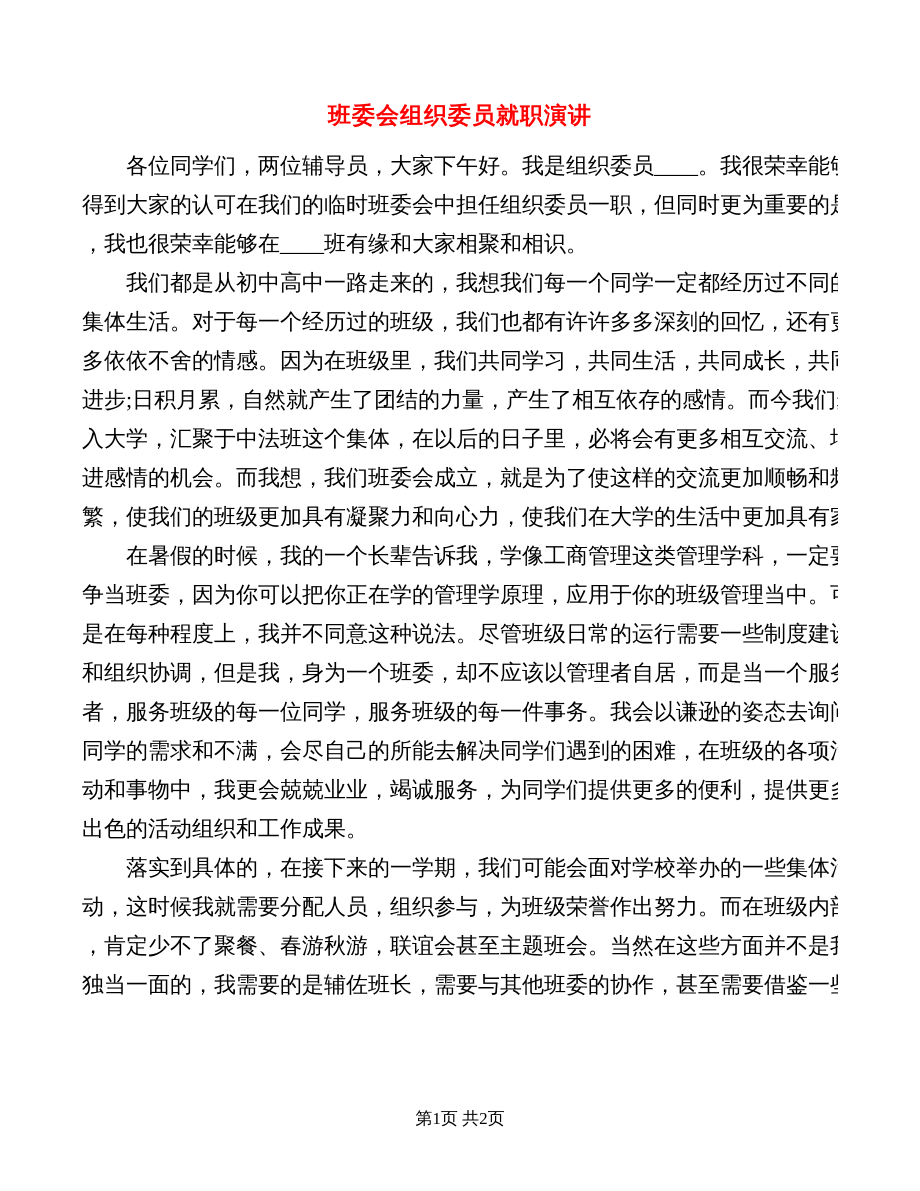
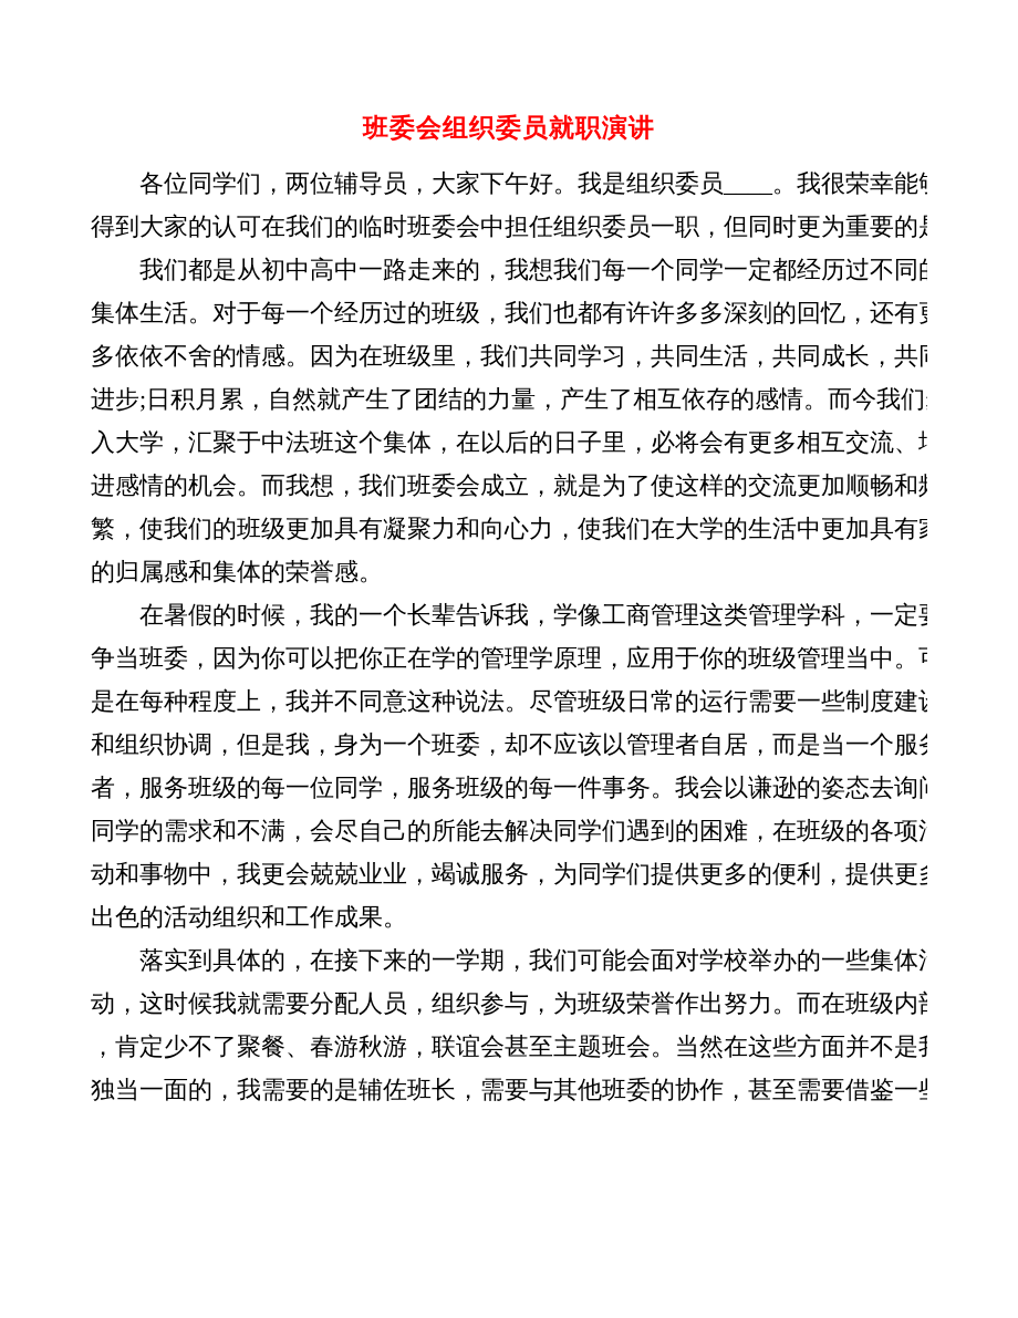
  班委会组织委员就职演讲
  各位同学们，两位辅导员，大家下午好。我是组织委员____。我很荣幸能
  得到大家的认可在我们的临时班委会中担任组织委员一职，但同时更为重要的
- ，我也很荣幸能够在____班有缘和大家相聚和相识。
  我们都是从初中高中一路走来的，我想我们每一个同学一定都经历过不同
  集体生活。对于每一个经历过的班级，我们也都有许许多多深刻的回忆，还有
  多依依不舍的情感。因为在班级里，我们共同学习，共同生活，共同成长，共
  进步;日积月累，自然就产生了团结的力量，产生了相互依存的感情。而今我们
  入大学，汇聚于中法班这个集体，在以后的日子里，必将会有更多相互交流、
  进感情的机会。而我想，我们班委会成立，就是为了使这样的交流更加顺畅和
  繁，使我们的班级更加具有凝聚力和向心力，使我们在大学的生活中更加具有
+ 的归属感和集体的荣誉感。
  在暑假的时候，我的一个长辈告诉我，学像工商管理这类管理学科，一定
  争当班委，因为你可以把你正在学的管理学原理，应用于你的班级管理当中。
  是在每种程度上，我并不同意这种说法。尽管班级日常的运行需要一些制度建
  和组织协调，但是我，身为一个班委，却不应该以管理者自居，而是当一个服
  者，服务班级的每一位同学，服务班级的每一件事务。我会以谦逊的姿态去询
  同学的需求和不满，会尽自己的所能去解决同学们遇到的困难，在班级的各项
  动和事物中，我更会兢兢业业，竭诚服务，为同学们提供更多的便利，提供更
  出色的活动组织和工作成果。
  落实到具体的，在接下来的一学期，我们可能会面对学校举办的一些集体
  动，这时候我就需要分配人员，组织参与，为班级荣誉作出努力。而在班级内
  ，肯定少不了聚餐、春游秋游，联谊会甚至主题班会。当然在这些方面并不是
  独当一面的，我需要的是辅佐班长，需要与其他班委的协作，甚至需要借鉴一
- 第1页 共2页
